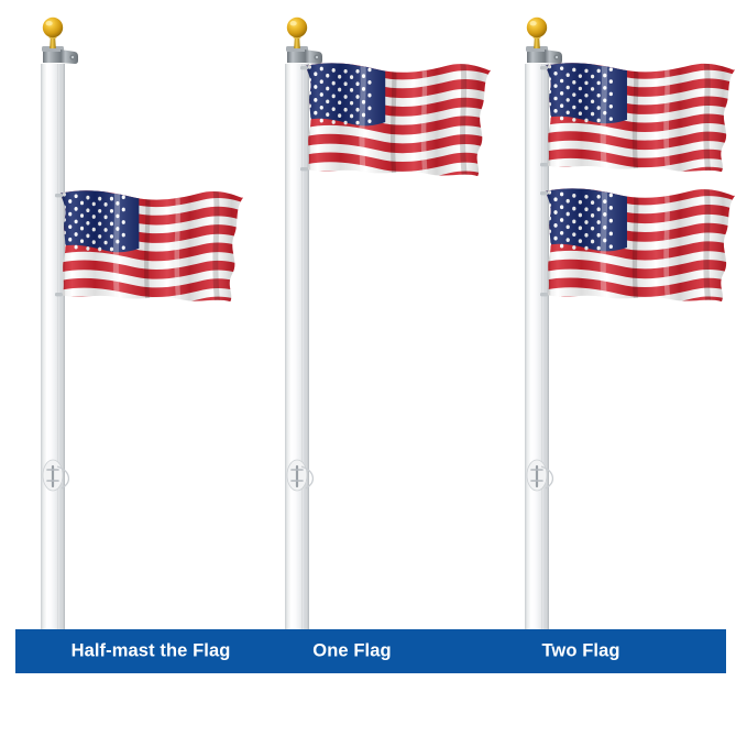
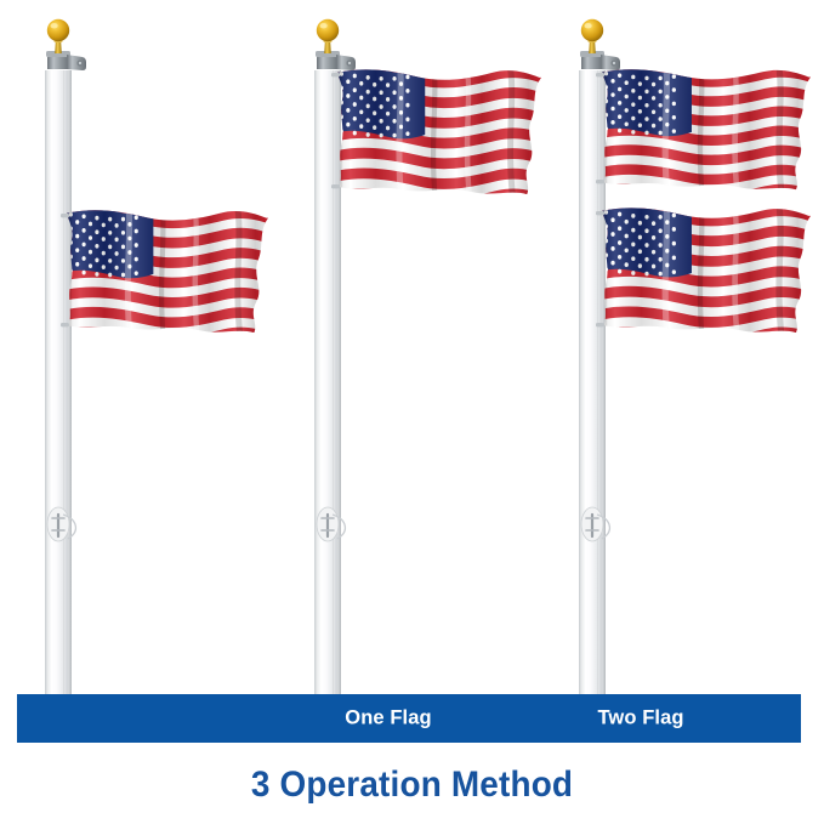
- Half-mast the Flag
  One Flag
  Two Flag
+ 3 Operation Method
